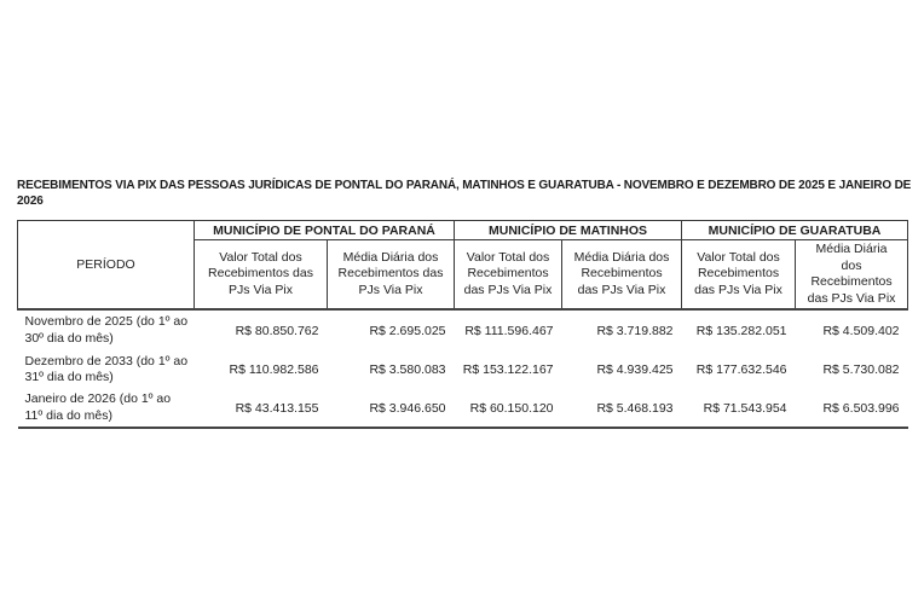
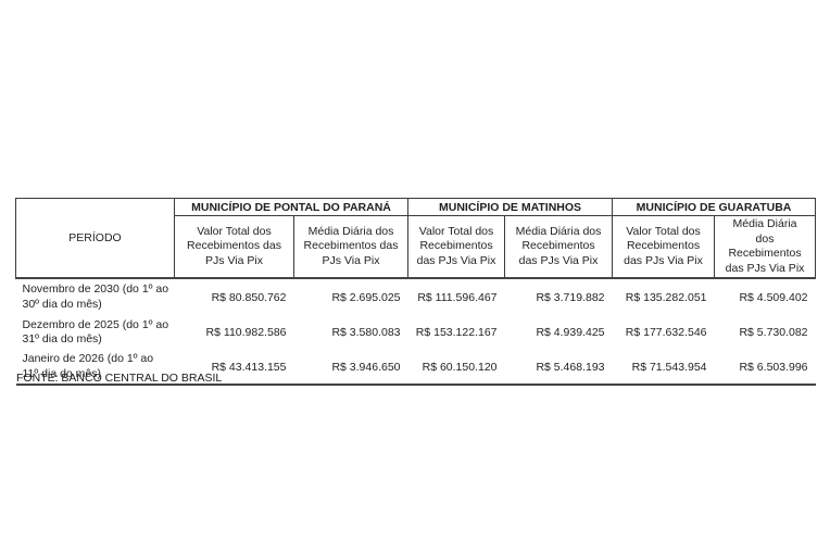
- RECEBIMENTOS VIA PIX DAS PESSOAS JURÍDICAS DE PONTAL DO PARANÁ, MATINHOS E GUARATUBA - NOVEMBRO E DEZEMBRO DE 2025 E JANEIRO DE 2026
  PERÍODO	MUNICÍPIO DE PONTAL DO PARANÁ	MUNICÍPIO DE MATINHOS	MUNICÍPIO DE GUARATUBA
  Valor Total dos Recebimentos das PJs Via Pix	Média Diária dos Recebimentos das PJs Via Pix	Valor Total dos Recebimentos das PJs Via Pix	Média Diária dos Recebimentos das PJs Via Pix	Valor Total dos Recebimentos das PJs Via Pix	Média Diária dos Recebimentos das PJs Via Pix
- Novembro de 2025 (do 1º ao 30º dia do mês)	R$ 80.850.762	R$ 2.695.025	R$ 111.596.467	R$ 3.719.882	R$ 135.282.051	R$ 4.509.402
+ Novembro de 2030 (do 1º ao 30º dia do mês)	R$ 80.850.762	R$ 2.695.025	R$ 111.596.467	R$ 3.719.882	R$ 135.282.051	R$ 4.509.402
- Dezembro de 2033 (do 1º ao 31º dia do mês)	R$ 110.982.586	R$ 3.580.083	R$ 153.122.167	R$ 4.939.425	R$ 177.632.546	R$ 5.730.082
+ Dezembro de 2025 (do 1º ao 31º dia do mês)	R$ 110.982.586	R$ 3.580.083	R$ 153.122.167	R$ 4.939.425	R$ 177.632.546	R$ 5.730.082
  Janeiro de 2026 (do 1º ao 11º dia do mês)	R$ 43.413.155	R$ 3.946.650	R$ 60.150.120	R$ 5.468.193	R$ 71.543.954	R$ 6.503.996
+ FONTE: BANCO CENTRAL DO BRASIL
